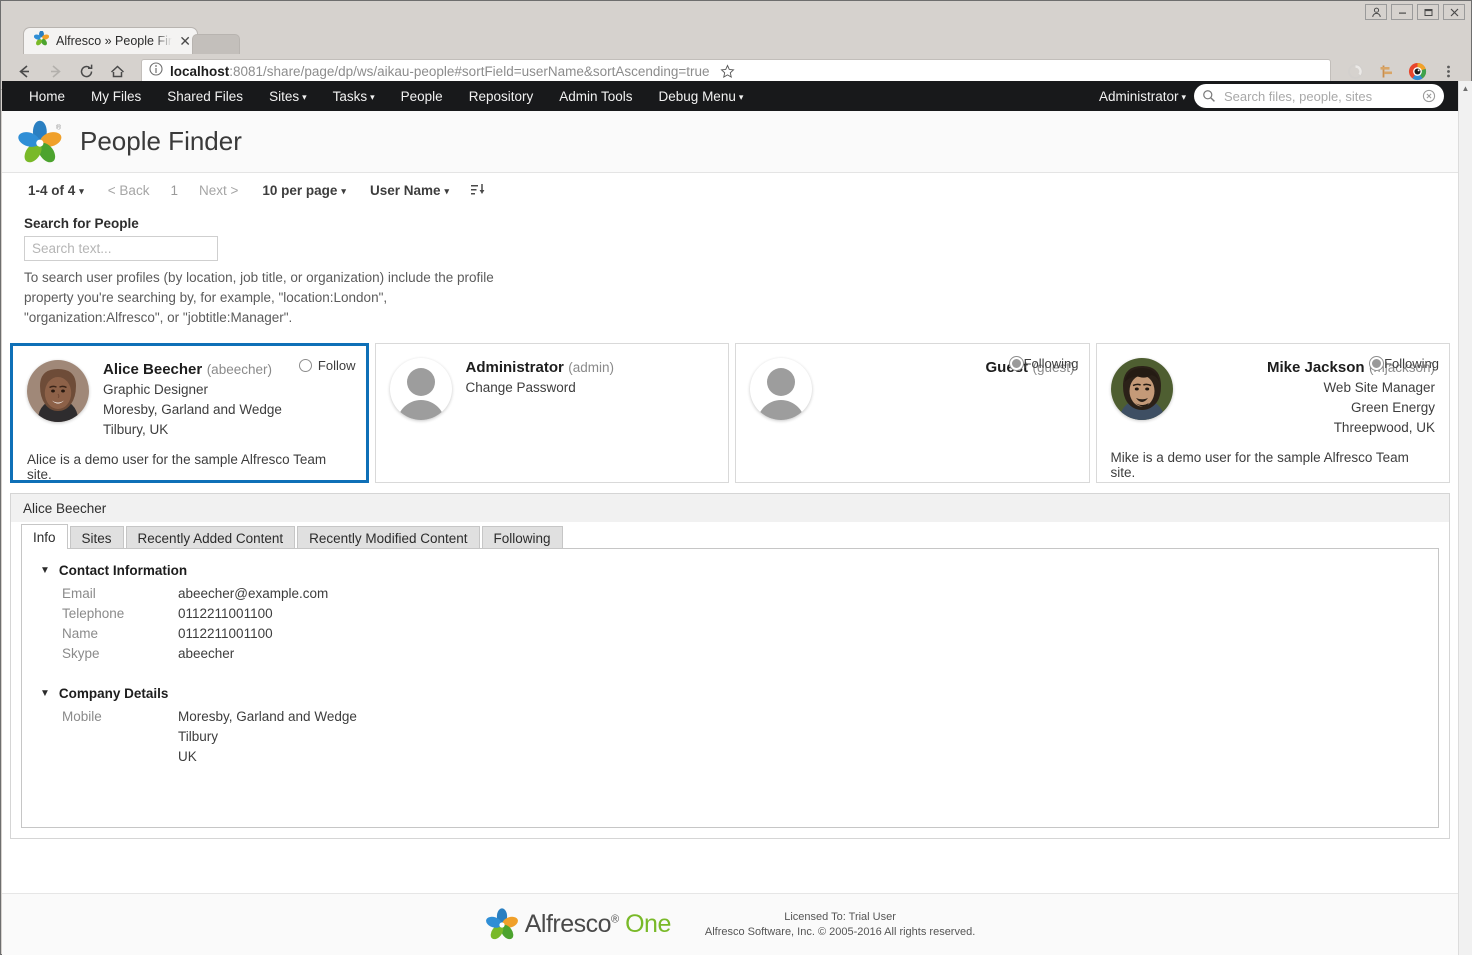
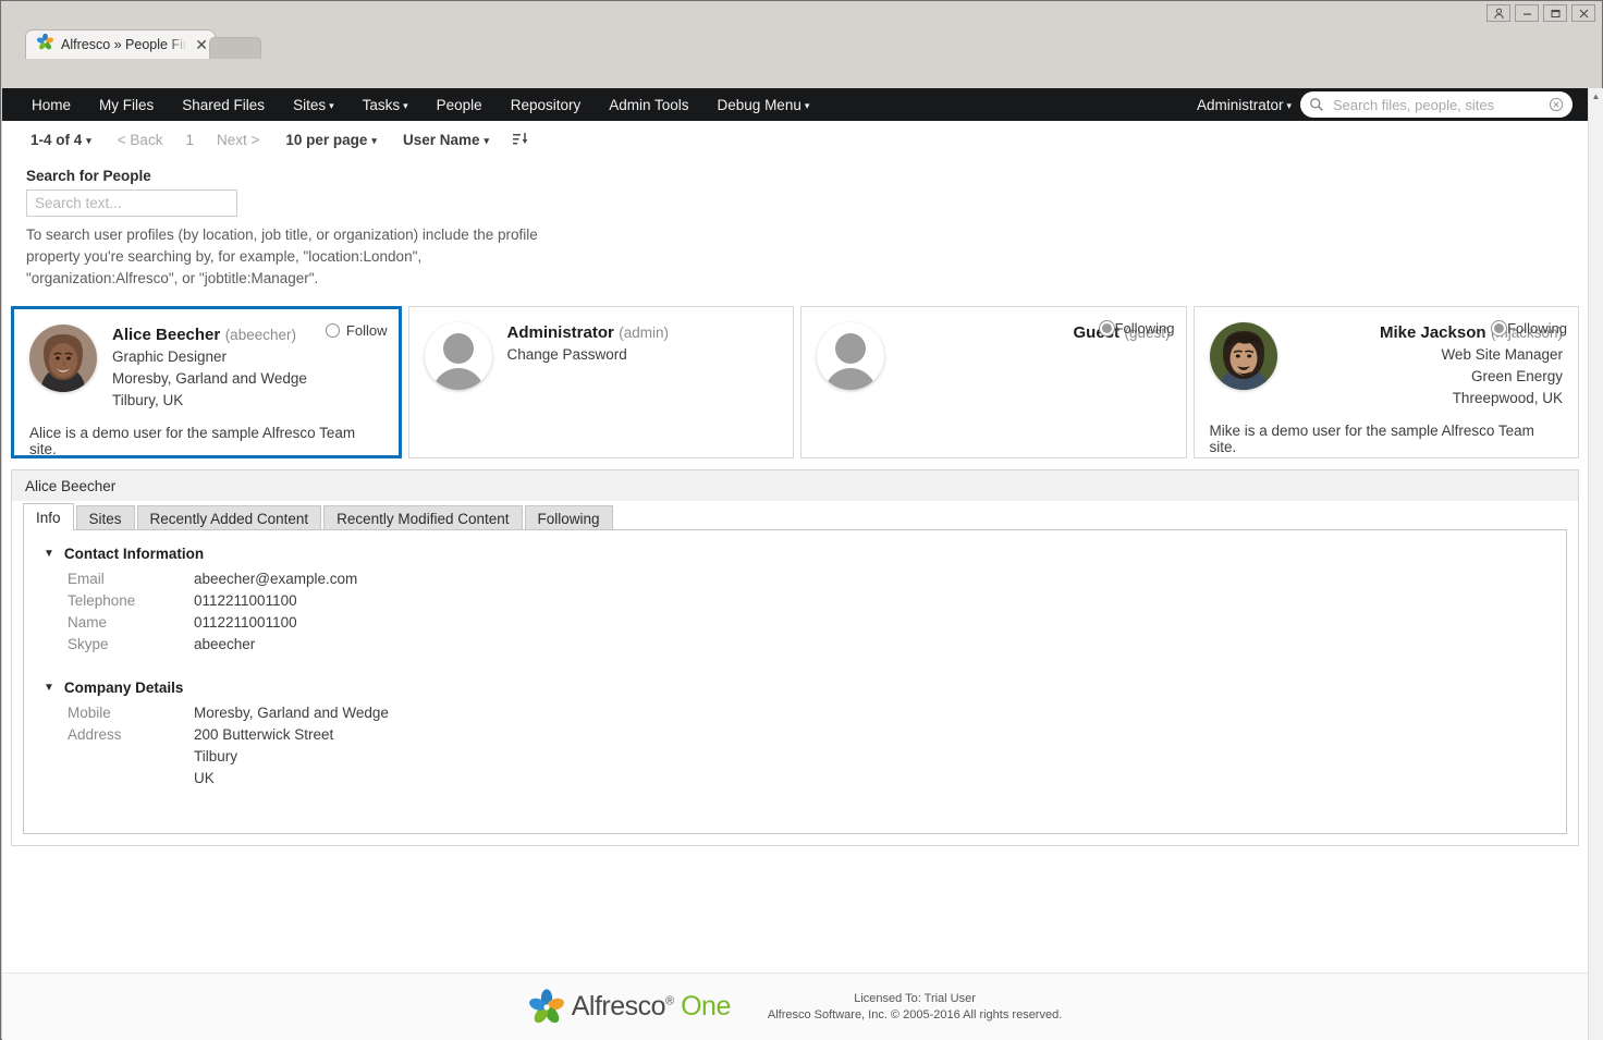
  Alfresco » People Fin
  ✕
- localhost:8081/share/page/dp/ws/aikau-people#sortField=userName&sortAscending=true
  ▲
  Home
  My Files
  Shared Files
  Sites ▾
  Tasks ▾
  People
  Repository
  Admin Tools
  Debug Menu ▾
  Administrator ▾
  Search files, people, sites
- People Finder
  1-4 of 4 ▾
  < Back
  1
  Next >
  10 per page ▾
  User Name ▾
  Search for People
  Search text...
  To search user profiles (by location, job title, or organization) include the profile property you're searching by, for example, "location:London", "organization:Alfresco", or "jobtitle:Manager".
  Alice Beecher (abeecher)
  Graphic Designer
  Moresby, Garland and Wedge
  Tilbury, UK
  Follow
  Alice is a demo user for the sample Alfresco Team site.
  Administrator (admin)
  Change Password
  Gut (guest)
  Following
  Mike Jackson jackson)
  Web Site Manager
  Green Energy
  Threepwood, UK
  Following
  Mike is a demo user for the sample Alfresco Team site.
  Alice Beecher
  Info
  Sites
  Recently Added Content
  Recently Modified Content
  Following
  ▼
  Contact Information
  Email
  abeecher@example.com
  Telephone
  0112211001100
  Name
  0112211001100
  Skype
  abeecher
  ▼
  Company Details
  Mobile
  Moresby, Garland and Wedge
+ Address
+ 200 Butterwick Street
  Tilbury
  UK
  Alfresco® One
  Licensed To: Trial User
  Alfresco Software, Inc. © 2005-2016 All rights reserved.
